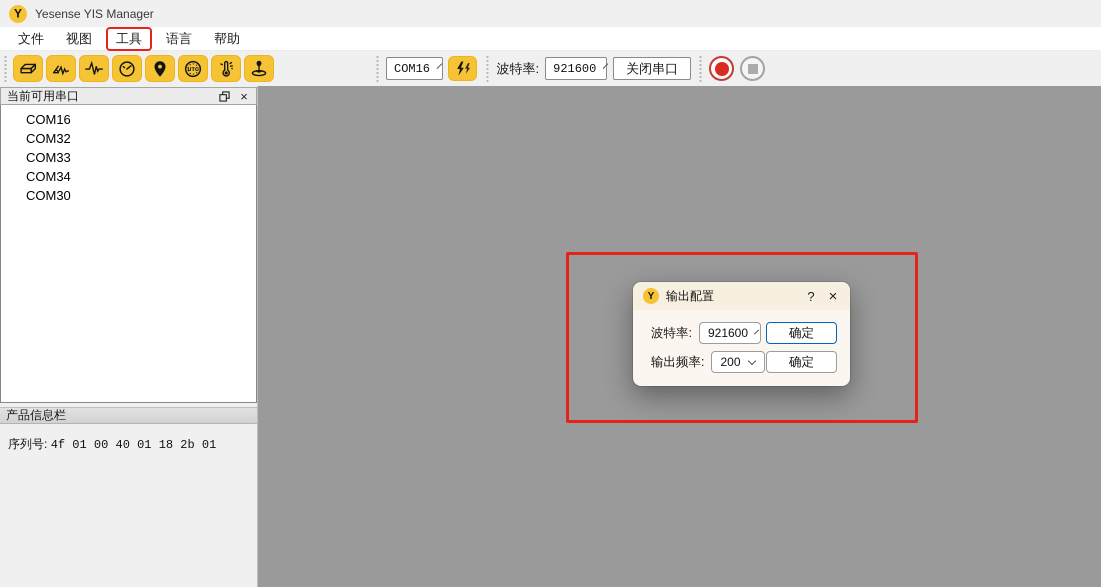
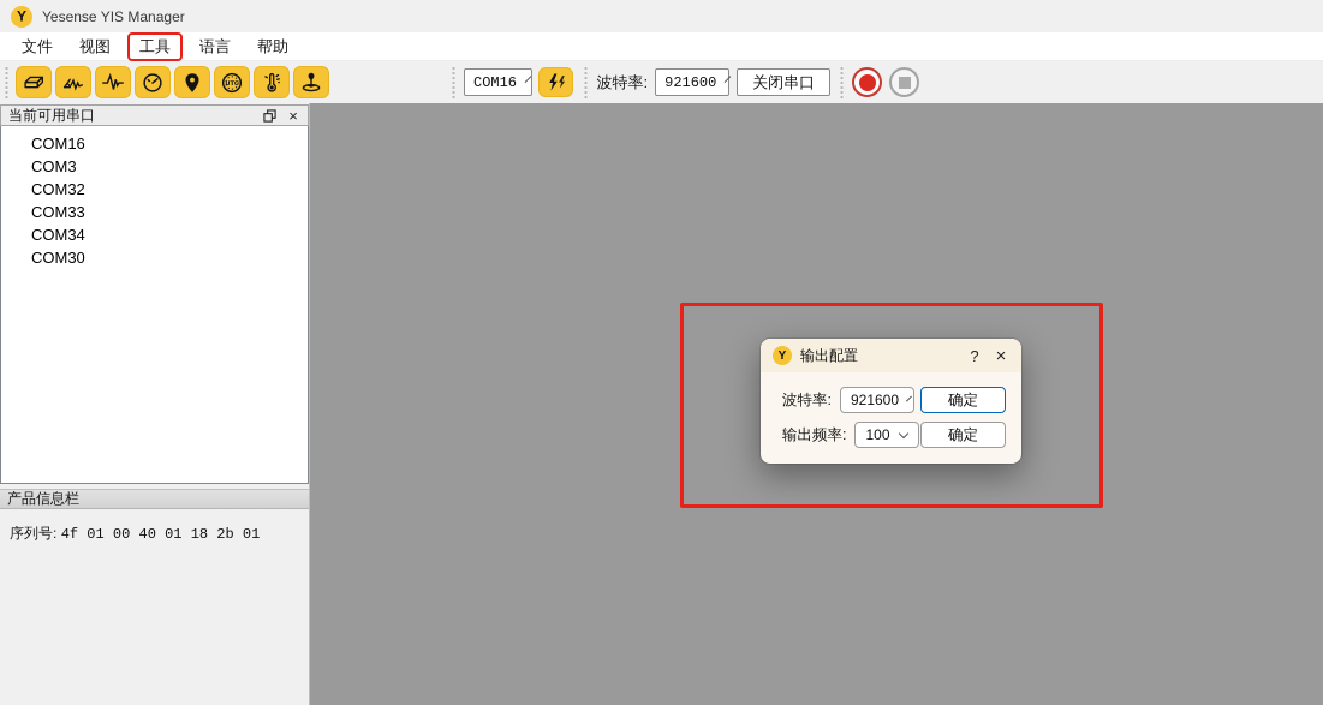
  Y
  Yesense YIS Manager
  文件
  视图
  工具
  语言
  帮助
  COM16
  波特率:
  921600
  关闭串口
  当前可用串口
  ×
  COM16
+ COM3
  COM32
  COM33
  COM34
  COM30
  产品信息栏
  序列号: 4f 01 00 40 01 18 2b 01
  Y
  输出配置
  ?
  ×
  波特率:
  921600
  确定
  输出频率:
- 200
+ 100
  确定
